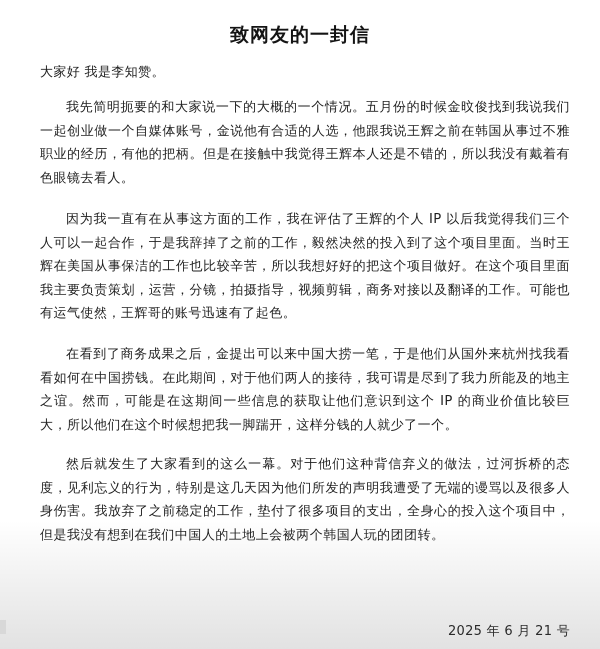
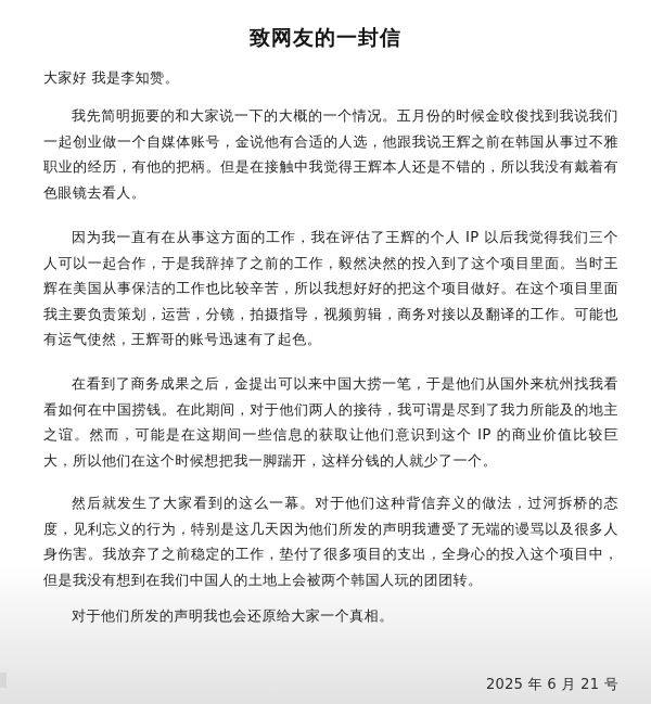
  致网友的一封信
  大家好 我是李知赞。
  我先简明扼要的和大家说一下的大概的一个情况。五月份的时候金旼俊找到我说我们一起创业做一个自媒体账号，金说他有合适的人选，他跟我说王辉之前在韩国从事过不雅职业的经历，有他的把柄。但是在接触中我觉得王辉本人还是不错的，所以我没有戴着有色眼镜去看人。
  因为我一直有在从事这方面的工作，我在评估了王辉的个人 IP 以后我觉得我们三个人可以一起合作，于是我辞掉了之前的工作，毅然决然的投入到了这个项目里面。当时王辉在美国从事保洁的工作也比较辛苦，所以我想好好的把这个项目做好。在这个项目里面我主要负责策划，运营，分镜，拍摄指导，视频剪辑，商务对接以及翻译的工作。可能也有运气使然，王辉哥的账号迅速有了起色。
  在看到了商务成果之后，金提出可以来中国大捞一笔，于是他们从国外来杭州找我看看如何在中国捞钱。在此期间，对于他们两人的接待，我可谓是尽到了我力所能及的地主之谊。然而，可能是在这期间一些信息的获取让他们意识到这个 IP 的商业价值比较巨大，所以他们在这个时候想把我一脚踹开，这样分钱的人就少了一个。
  然后就发生了大家看到的这么一幕。对于他们这种背信弃义的做法，过河拆桥的态度，见利忘义的行为，特别是这几天因为他们所发的声明我遭受了无端的谩骂以及很多人身伤害。我放弃了之前稳定的工作，垫付了很多项目的支出，全身心的投入这个项目中，但是我没有想到在我们中国人的土地上会被两个韩国人玩的团团转。
+ 对于他们所发的声明我也会还原给大家一个真相。
  2025 年 6 月 21 号
